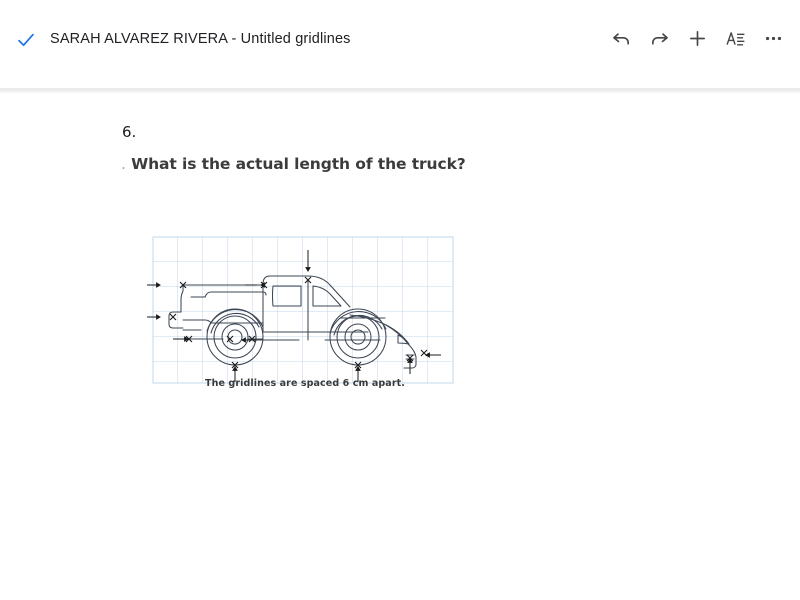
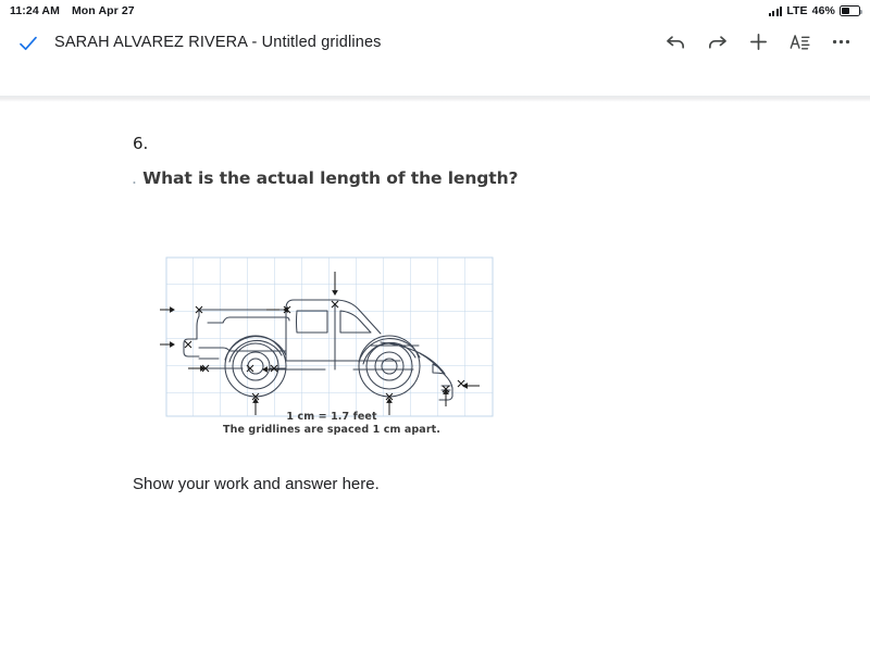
+ 11:24 AM
+ Mon Apr 27
+ LTE
+ 46%
  SARAH ALVAREZ RIVERA - Untitled gridlines
  6.
- . What is the actual length of the truck?
+ . What is the actual length of the length?
+ 1 cm = 1.7 feet
- The gridlines are spaced 6 cm apart.
+ The gridlines are spaced 1 cm apart.
+ Show your work and answer here.
